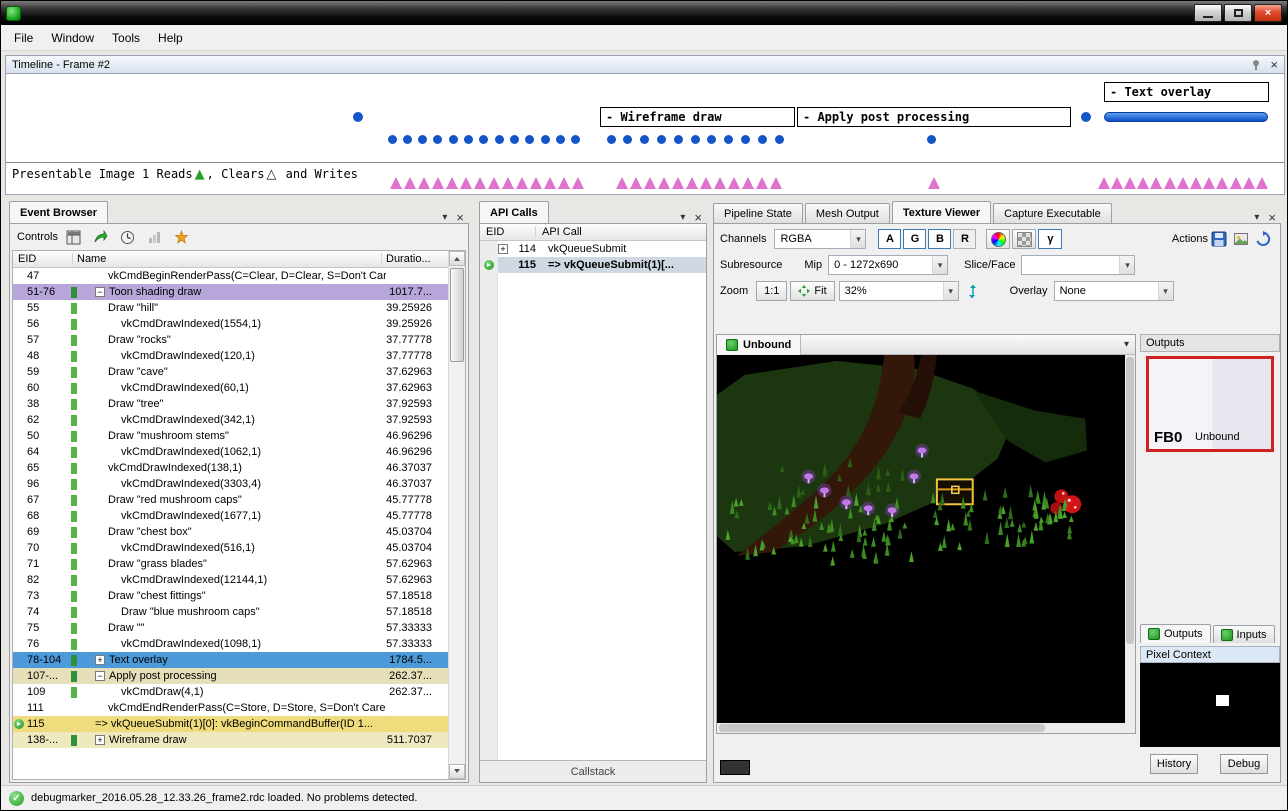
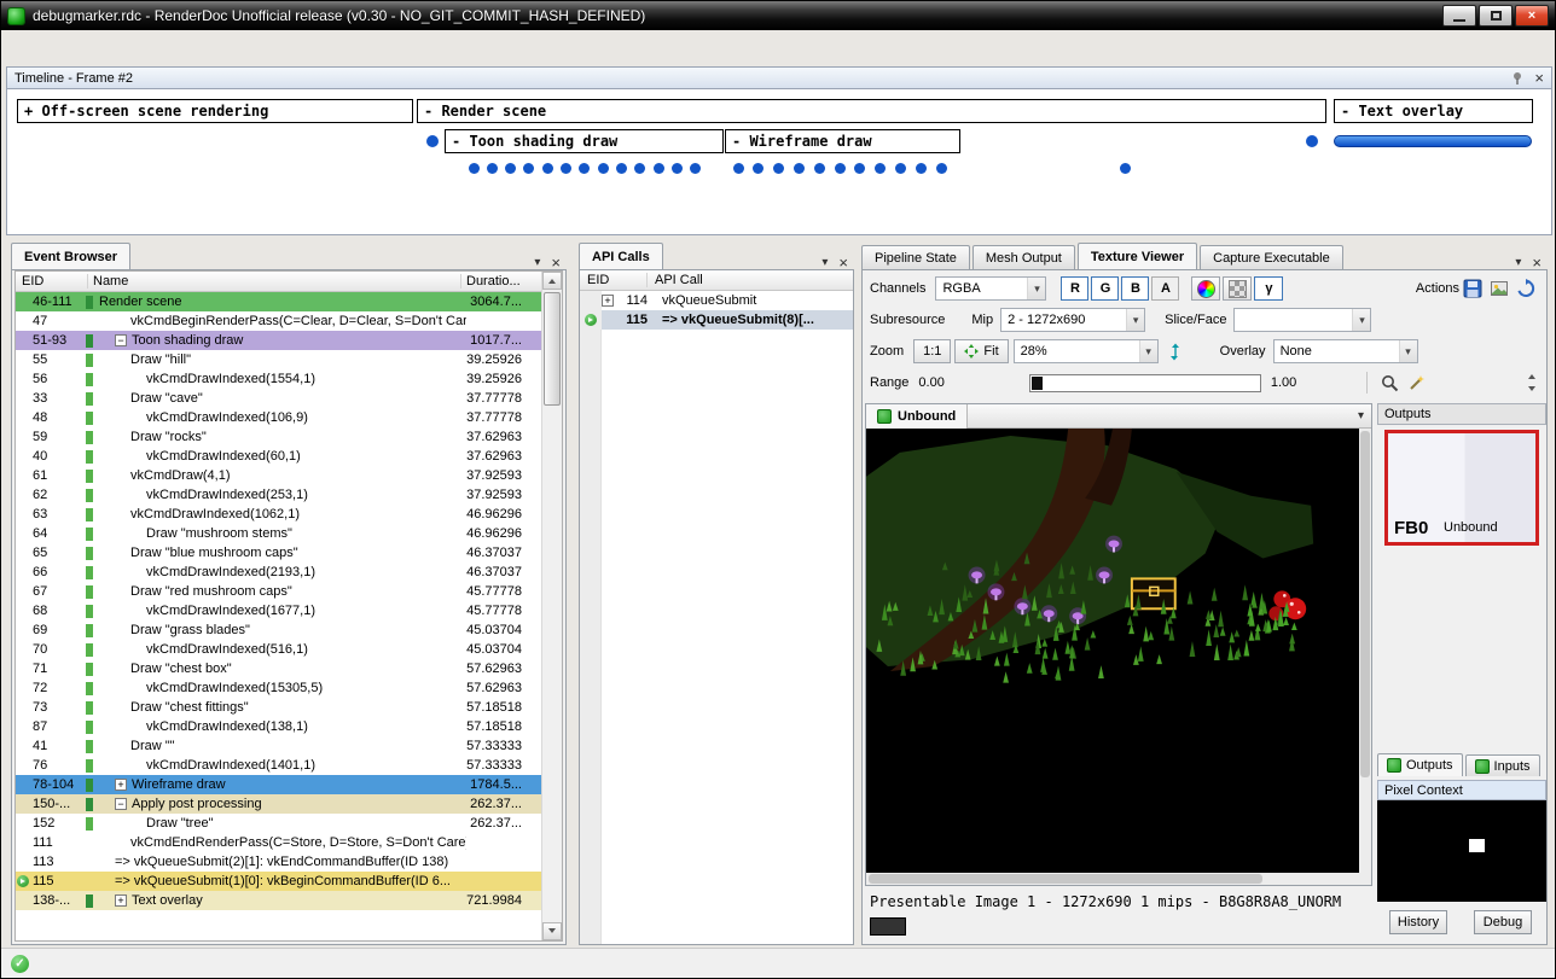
+ debugmarker.rdc - RenderDoc Unofficial release (v0.30 - NO_GIT_COMMIT_HASH_DEFINED)
  ×
- File
- Window
- Tools
- Help
  Timeline - Frame #2
  ×
+ + Off-screen scene rendering
+ - Render scene
  - Text overlay
+ - Toon shading draw
  - Wireframe draw
- - Apply post processing
- Presentable Image 1 Reads ▲ , Clears △ and Writes
  Event Browser
  ▾
  ×
- Controls
  EID
  Name
  Duratio...
+ 46-111
+ Render scene
+ 3064.7...
  47
  vkCmdBeginRenderPass(C=Clear, D=Clear, S=Don't Car
- 51-76
+ 51-93
  −
  Toon shading draw
  1017.7...
  55
  Draw "hill"
  39.25926
  56
  vkCmdDrawIndexed(1554,1)
  39.25926
- 57
+ 33
- Draw "rocks"
+ Draw "cave"
  37.77778
  48
- vkCmdDrawIndexed(120,1)
+ vkCmdDrawIndexed(106,9)
  37.77778
  59
- Draw "cave"
+ Draw "rocks"
  37.62963
- 60
+ 40
  vkCmdDrawIndexed(60,1)
  37.62963
- 38
+ 61
- Draw "tree"
+ vkCmdDraw(4,1)
  37.92593
  62
- vkCmdDrawIndexed(342,1)
+ vkCmdDrawIndexed(253,1)
  37.92593
- 50
+ 63
- Draw "mushroom stems"
+ vkCmdDrawIndexed(1062,1)
  46.96296
  64
- vkCmdDrawIndexed(1062,1)
+ Draw "mushroom stems"
  46.96296
  65
- vkCmdDrawIndexed(138,1)
+ Draw "blue mushroom caps"
  46.37037
- 96
+ 66
- vkCmdDrawIndexed(3303,4)
+ vkCmdDrawIndexed(2193,1)
  46.37037
  67
  Draw "red mushroom caps"
  45.77778
  68
  vkCmdDrawIndexed(1677,1)
  45.77778
  69
- Draw "chest box"
+ Draw "grass blades"
  45.03704
  70
  vkCmdDrawIndexed(516,1)
  45.03704
  71
- Draw "grass blades"
+ Draw "chest box"
  57.62963
- 82
+ 72
- vkCmdDrawIndexed(12144,1)
+ vkCmdDrawIndexed(15305,5)
  57.62963
  73
  Draw "chest fittings"
  57.18518
- 74
+ 87
- Draw "blue mushroom caps"
+ vkCmdDrawIndexed(138,1)
  57.18518
- 75
+ 41
  Draw ""
  57.33333
  76
- vkCmdDrawIndexed(1098,1)
+ vkCmdDrawIndexed(1401,1)
  57.33333
  78-104
  +
- Text overlay
+ Wireframe draw
  1784.5...
- 107-...
+ 150-...
  −
  Apply post processing
  262.37...
- 109
+ 152
- vkCmdDraw(4,1)
+ Draw "tree"
  262.37...
  111
  vkCmdEndRenderPass(C=Store, D=Store, S=Don't Care
+ 113
+ => vkQueueSubmit(2)[1]: vkEndCommandBuffer(ID 138)
  115
- => vkQueueSubmit(1)[0]: vkBeginCommandBuffer(ID 1...
+ => vkQueueSubmit(1)[0]: vkBeginCommandBuffer(ID 6...
  138-...
  +
- Wireframe draw
+ Text overlay
- 511.7037
+ 721.9984
  API Calls
  ▾
  ×
  EID
  API Call
  +
  114
  vkQueueSubmit
  115
- => vkQueueSubmit(1)[...
+ => vkQueueSubmit(8)[...
- Callstack
  Pipeline State
  Mesh Output
  Texture Viewer
  Capture Executable
  ▾
  ×
  Channels
  RGBA
  ▾
- A
+ R
  G
  B
- R
+ A
  γ
  Actions
  Subresource
  Mip
- 0 - 1272x690
+ 2 - 1272x690
  ▾
  Slice/Face
  ▾
  Zoom
  1:1
  Fit
- 32%
+ 28%
  ▾
  Overlay
  None
  ▾
+ Range
+ 0.00
+ 1.00
  Unbound
  ▾
+ Presentable Image 1 - 1272x690 1 mips - B8G8R8A8_UNORM
  Outputs
  FB0
  Unbound
  Outputs
  Inputs
  Pixel Context
  History
  Debug
  ✓
- debugmarker_2016.05.28_12.33.26_frame2.rdc loaded. No problems detected.
